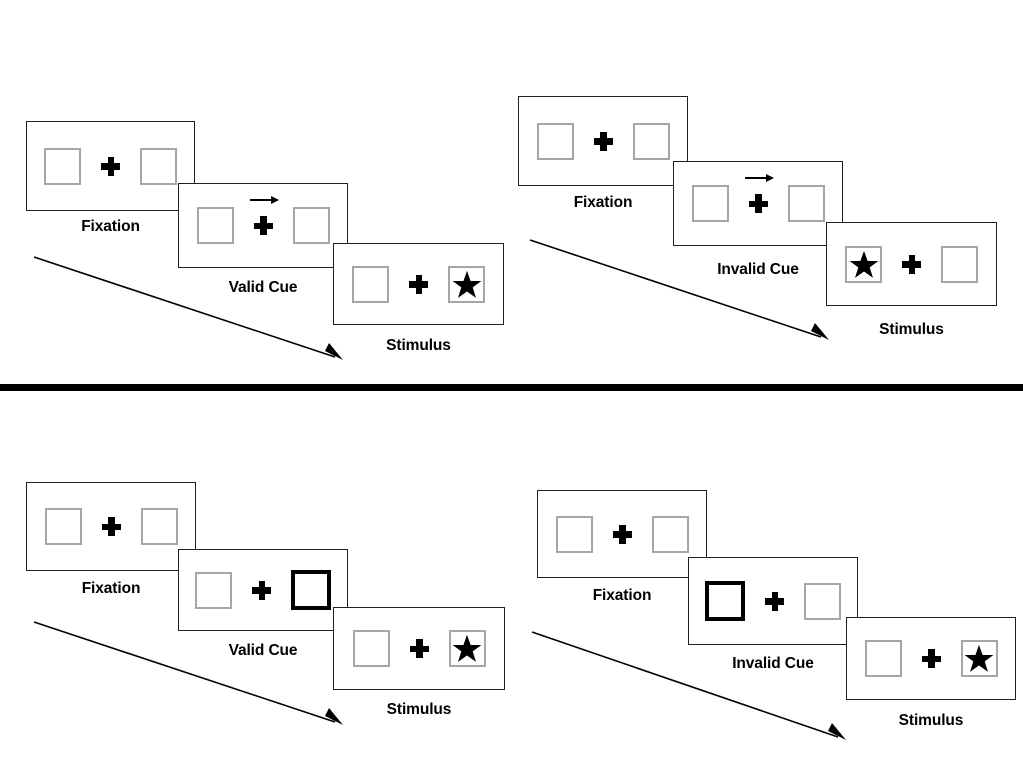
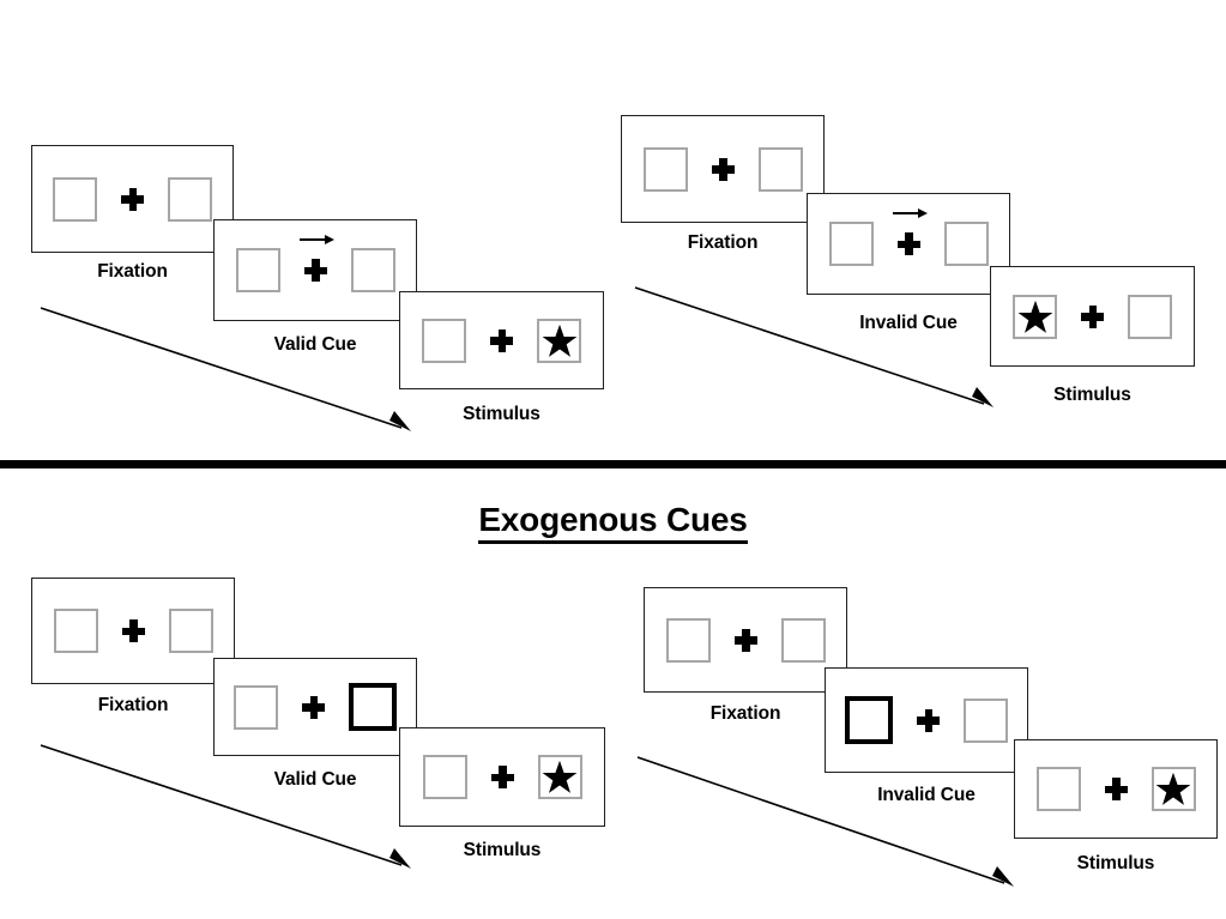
+ Exogenous Cues
  Fixation
  Valid Cue
  Stimulus
  Fixation
  Invalid Cue
  Stimulus
  Fixation
  Valid Cue
  Stimulus
  Fixation
  Invalid Cue
  Stimulus
